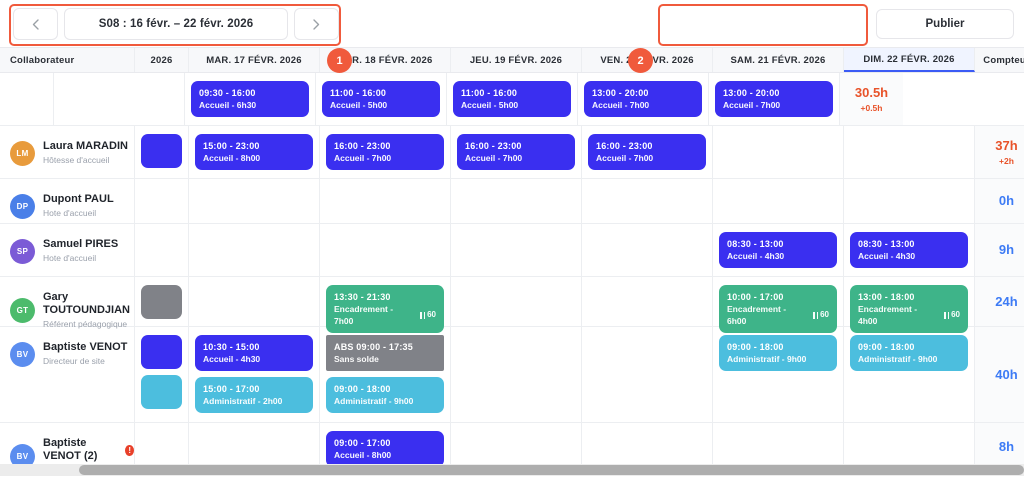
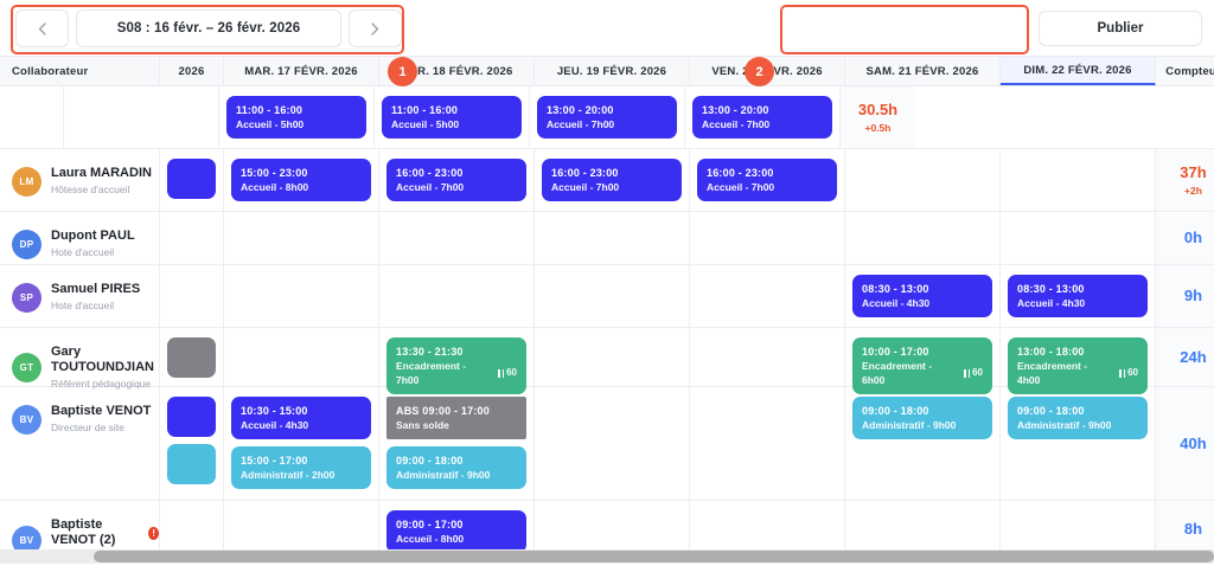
- S08 : 16 févr. – 22 févr. 2026
+ S08 : 16 févr. – 26 févr. 2026
  Publier
  Collaborateur
  2026
  MAR. 17 FÉVR. 2026
  R. 18 FÉVR. 2026
  JEU. 19 FÉVR. 2026
  VEN.VR. 2026
  SAM. 21 FÉVR. 2026
  DIM. 22 FÉVR. 2026
  Compteu
- 09:30 - 16:00
- Accueil - 6h30
  11:00 - 16:00
  Accueil - 5h00
  11:00 - 16:00
  Accueil - 5h00
  13:00 - 20:00
  Accueil - 7h00
  13:00 - 20:00
  Accueil - 7h00
  30.5h
  +0.5h
  LM
  Laura MARADIN
  Hôtesse d'accueil
  15:00 - 23:00
  Accueil - 8h00
  16:00 - 23:00
  Accueil - 7h00
  16:00 - 23:00
  Accueil - 7h00
  16:00 - 23:00
  Accueil - 7h00
  37h
  +2h
  DP
  Dupont PAUL
  Hote d'accueil
  0h
  SP
  Samuel PIRES
  Hote d'accueil
  08:30 - 13:00
  Accueil - 4h30
  08:30 - 13:00
  Accueil - 4h30
  9h
  GT
  Gary TOUTOUNDJIAN
  Référent pédagogique
  13:30 - 21:30
  Encadrement - 7h00
  60
  10:00 - 17:00
  Encadrement - 6h00
  60
  13:00 - 18:00
  Encadrement - 4h00
  60
  24h
  BV
  Baptiste VENOT
  Directeur de site
  10:30 - 15:00
  Accueil - 4h30
  15:00 - 17:00
  Administratif - 2h00
- ABS 09:00 - 17:35
+ ABS 09:00 - 17:00
  Sans solde
  09:00 - 18:00
  Administratif - 9h00
  09:00 - 18:00
  Administratif - 9h00
  09:00 - 18:00
  Administratif - 9h00
  40h
  BV
  Baptiste VENOT (2)
  !
  09:00 - 17:00
  Accueil - 8h00
  8h
  1
  2
